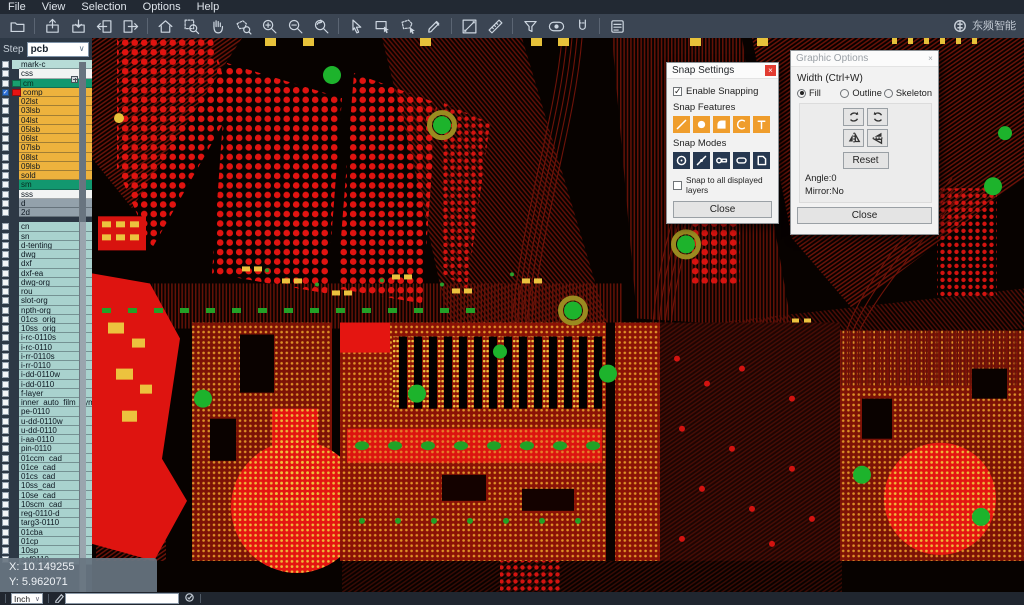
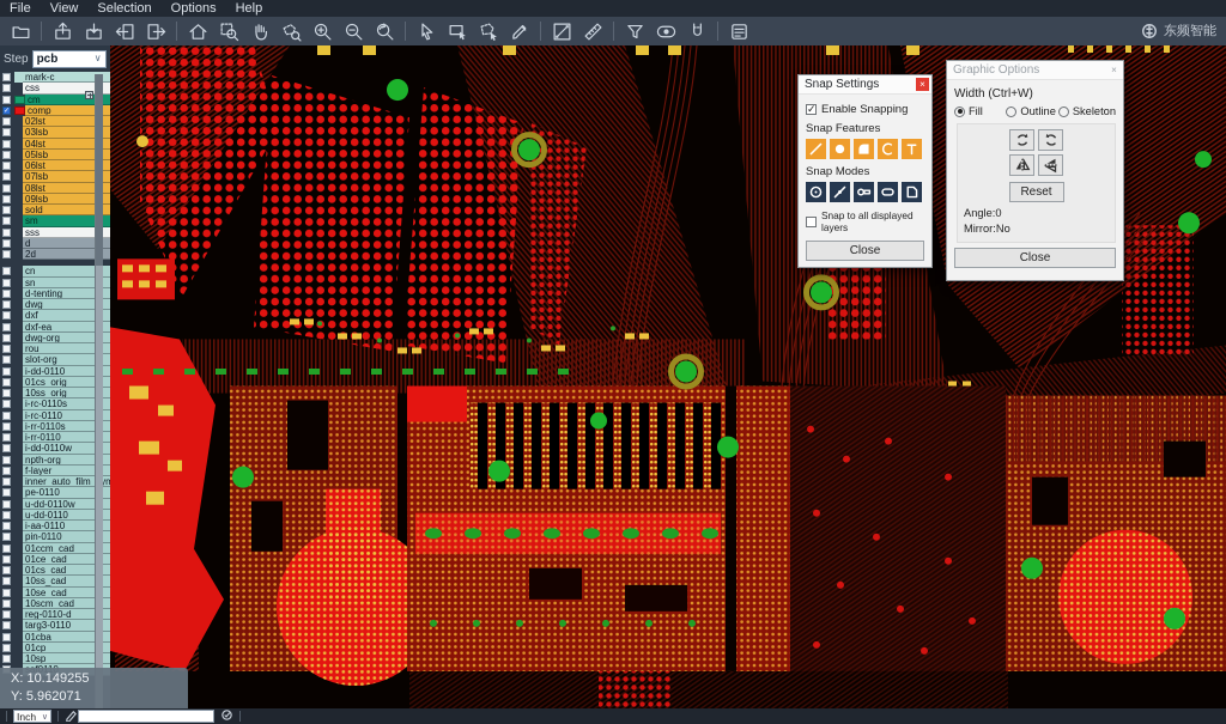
  File
  View
  Selection
  Options
  Help
  东频智能
  Step
  pcb
  ∨
  mark-c
  css
  cm
  comp
  02lst
  03lsb
  04lst
  05lsb
  06lst
  07lsb
  08lst
  09lsb
  sold
  sm
  sss
  d
  2d
  cn
  sn
  d-tenting
  dwg
  dxf
  dxf-ea
  dwg-org
  rou
  slot-org
- npth-org
+ i-dd-0110
  01cs_orig
  10ss_orig
  i-rc-0110s
  i-rc-0110
  i-rr-0110s
  i-rr-0110
  i-dd-0110w
- i-dd-0110
+ npth-org
  f-layer
  inner_auto_film_ym
  pe-0110
  u-dd-0110w
  u-dd-0110
  i-aa-0110
  pin-0110
  01ccm_cad
  01ce_cad
  01cs_cad
  10ss_cad
  10se_cad
  10scm_cad
  reg-0110-d
  targ3-0110
  01cba
  01cp
  10sp
  Snap Settings
  Enable Snapping
  Snap Features
  Snap Modes
  Snap to all displayed layers
  Close
  Graphic Options
  Width (Ctrl+W)
  Fill
  Outline
  Skeleton
  Reset
  Angle:0
  Mirror:No
  Close
  X: 10.149255
  Y: 5.962071
  Inch
